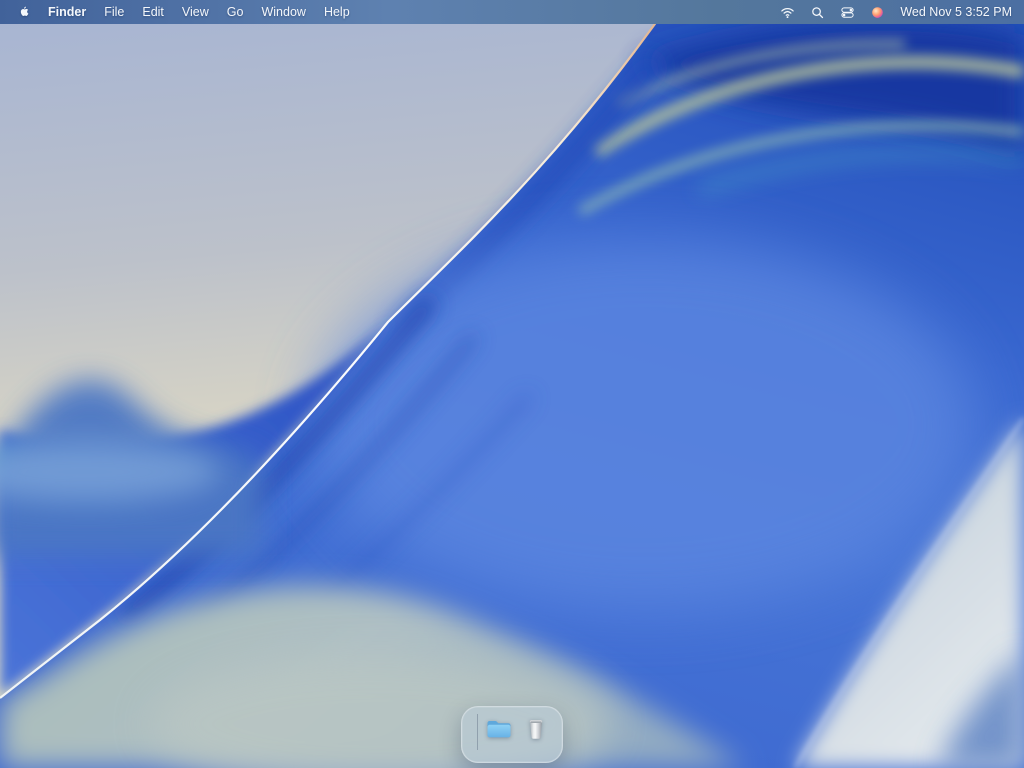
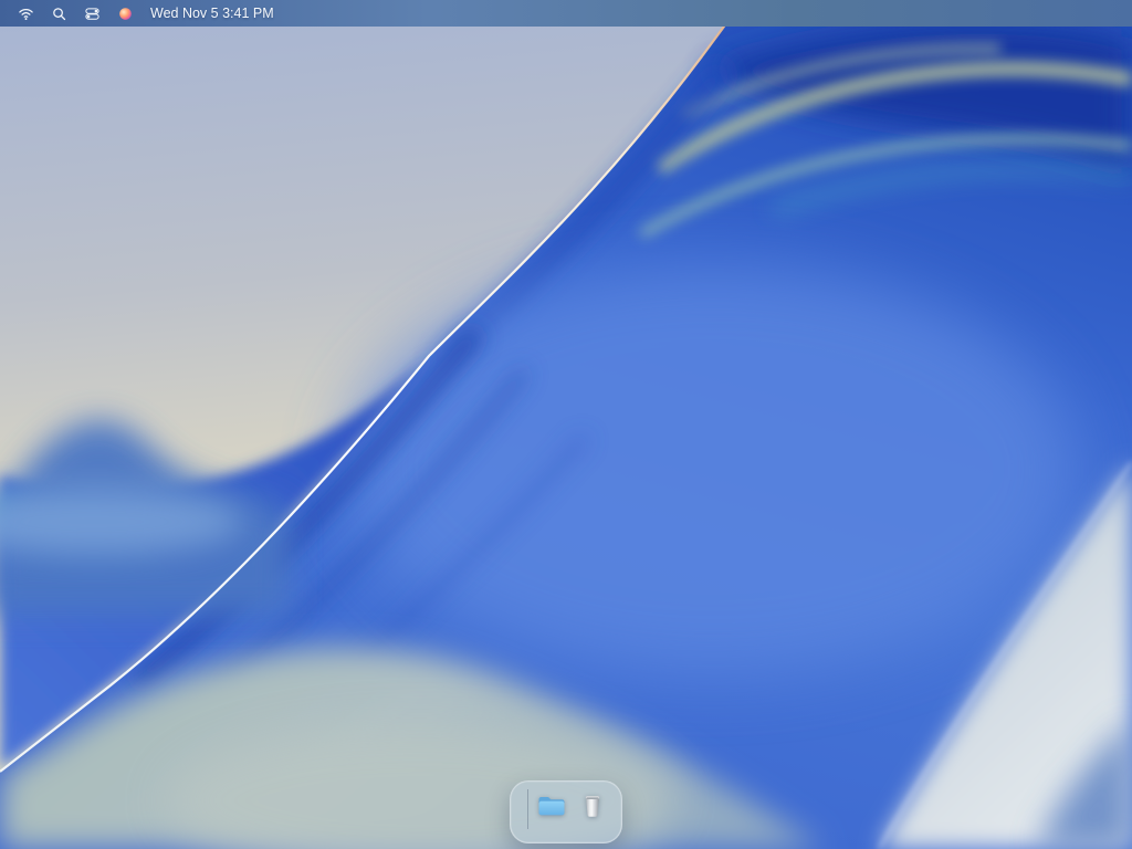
- Finder
- File
- Edit
- View
- Go
- Window
- Help
- Wed Nov 5 3:52 PM
+ Wed Nov 5 3:41 PM
